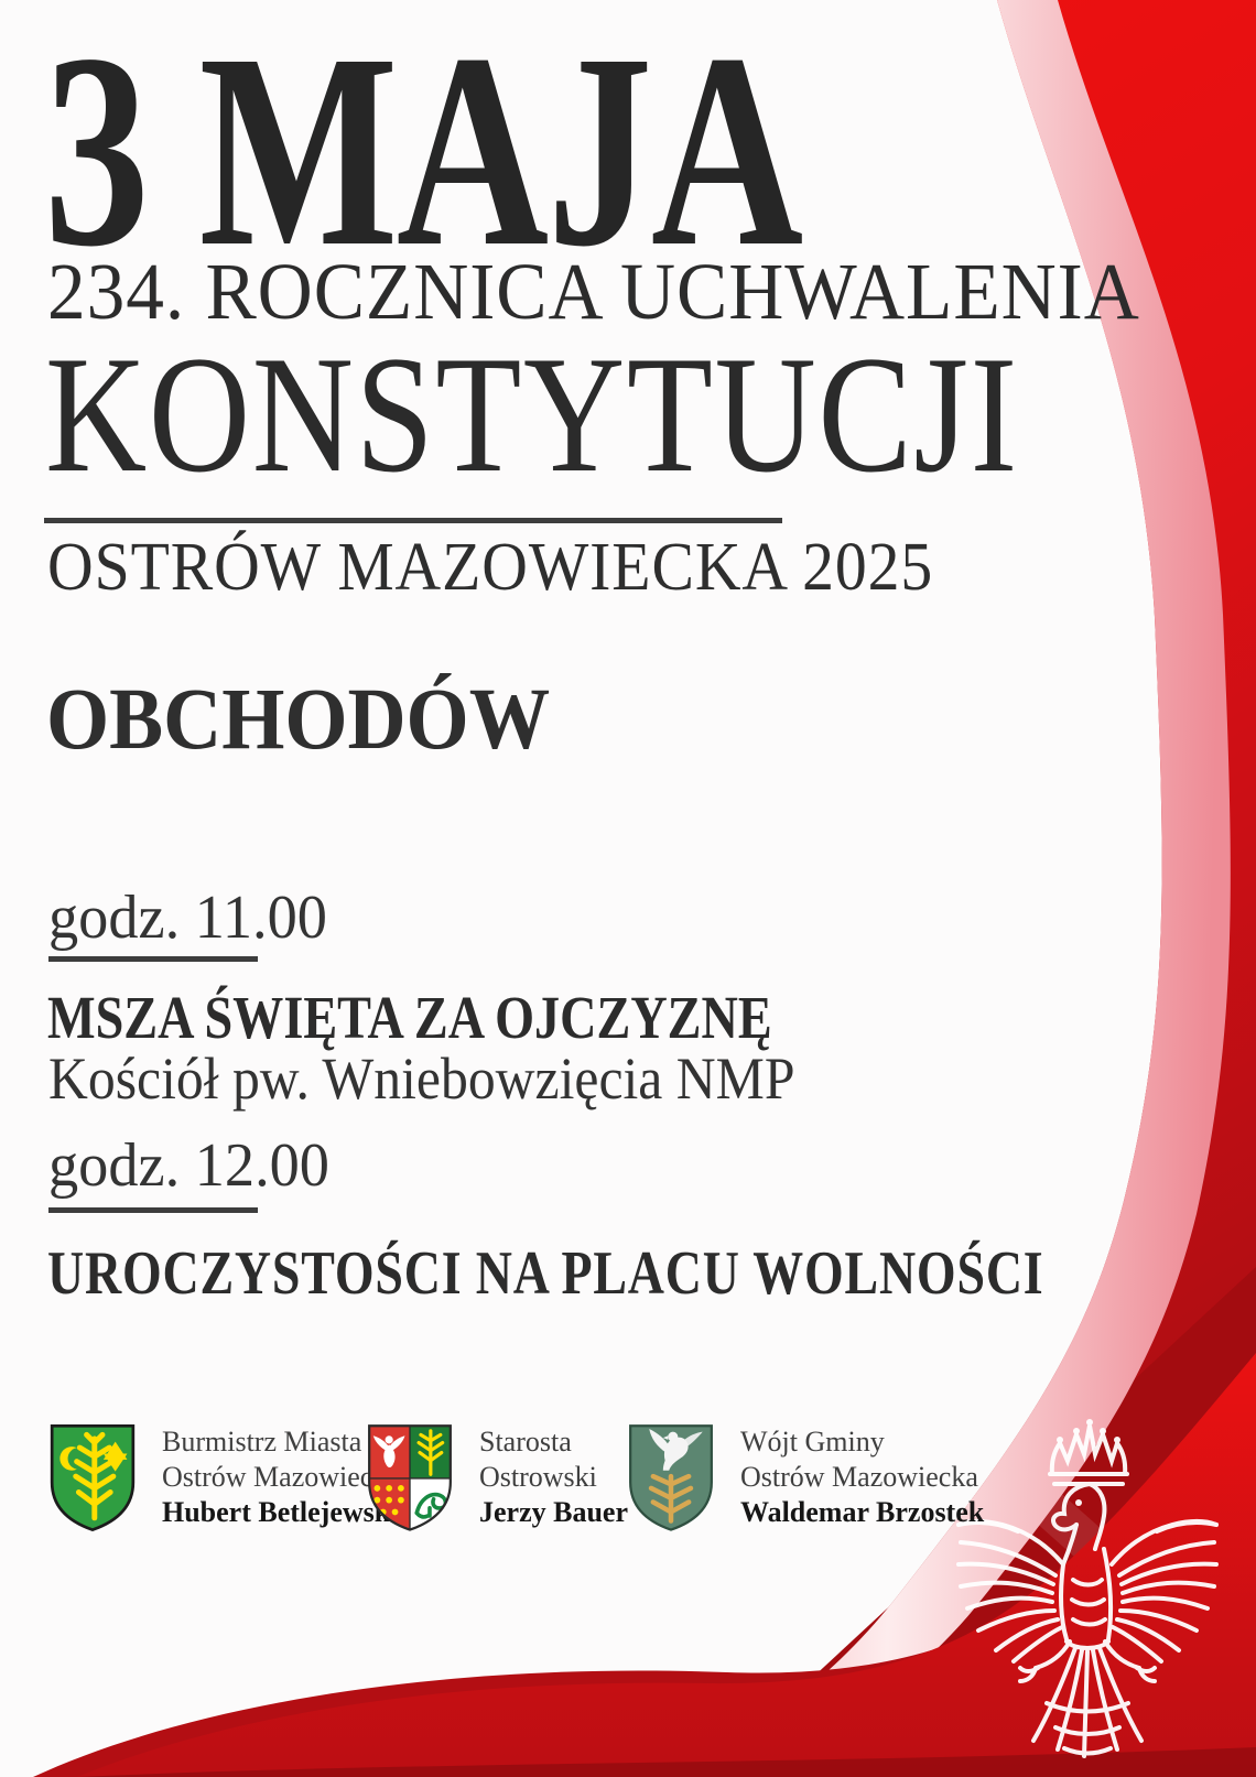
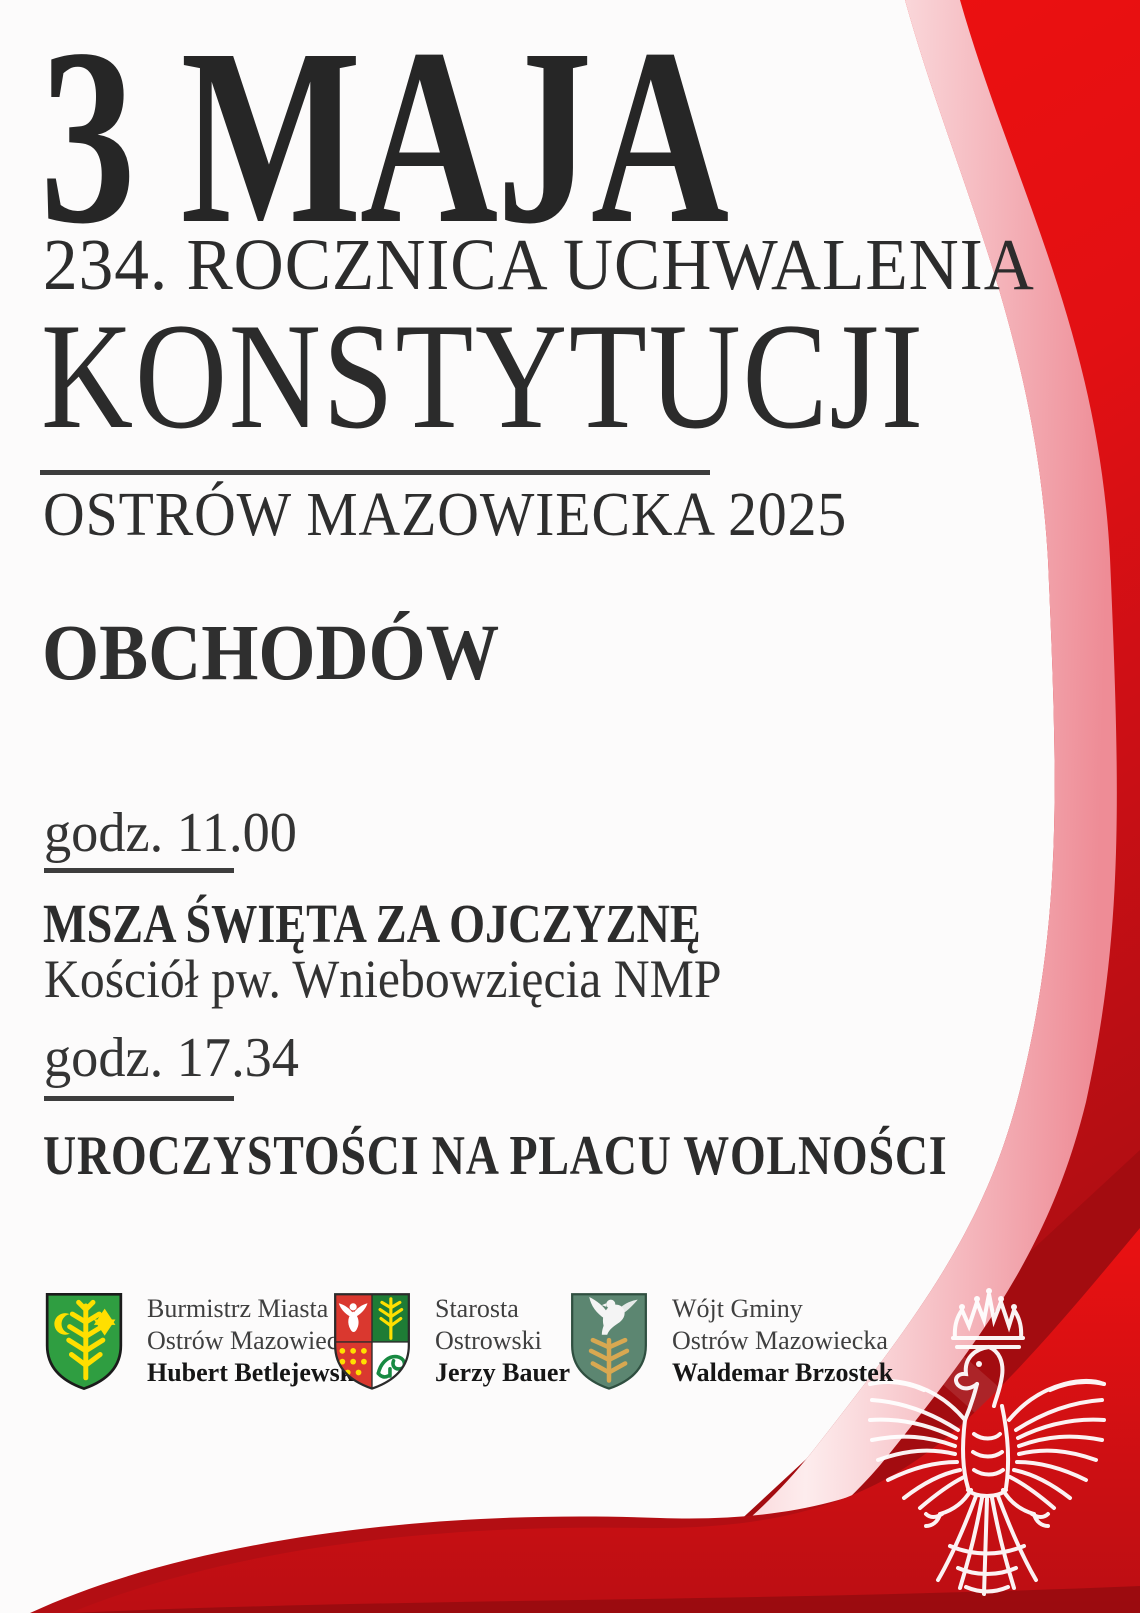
  3 MAJA
  234. ROCZNICA UCHWALENIA
  KONSTYTUCJI
  OSTRÓW MAZOWIECKA 2025
  OBCHODÓW
  godz. 11.00
  MSZA ŚWIĘTA ZA OJCZYZNĘ
  Kościół pw. Wniebowzięcia NMP
- godz. 12.00
+ godz. 17.34
  UROCZYSTOŚCI NA PLACU WOLNOŚCI
  Burmistrz Miasta
  Ostrów Mazowiec
  Hubert Betlejews
  Starosta
  Ostrowski
  Jerzy Bauer
  Wójt Gminy
  Ostrów Mazowiecka
  Waldemar Brzostek
